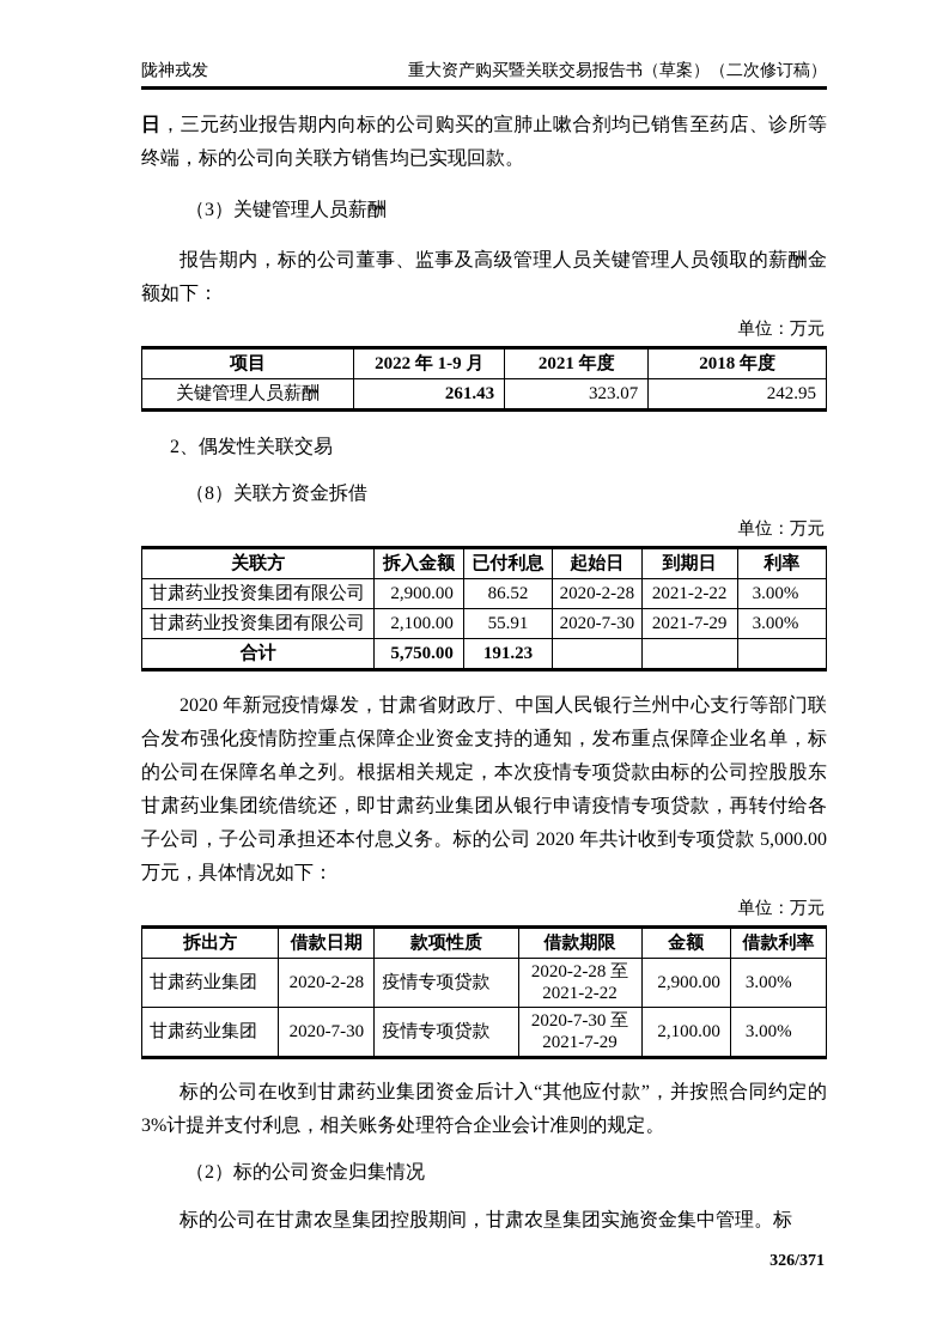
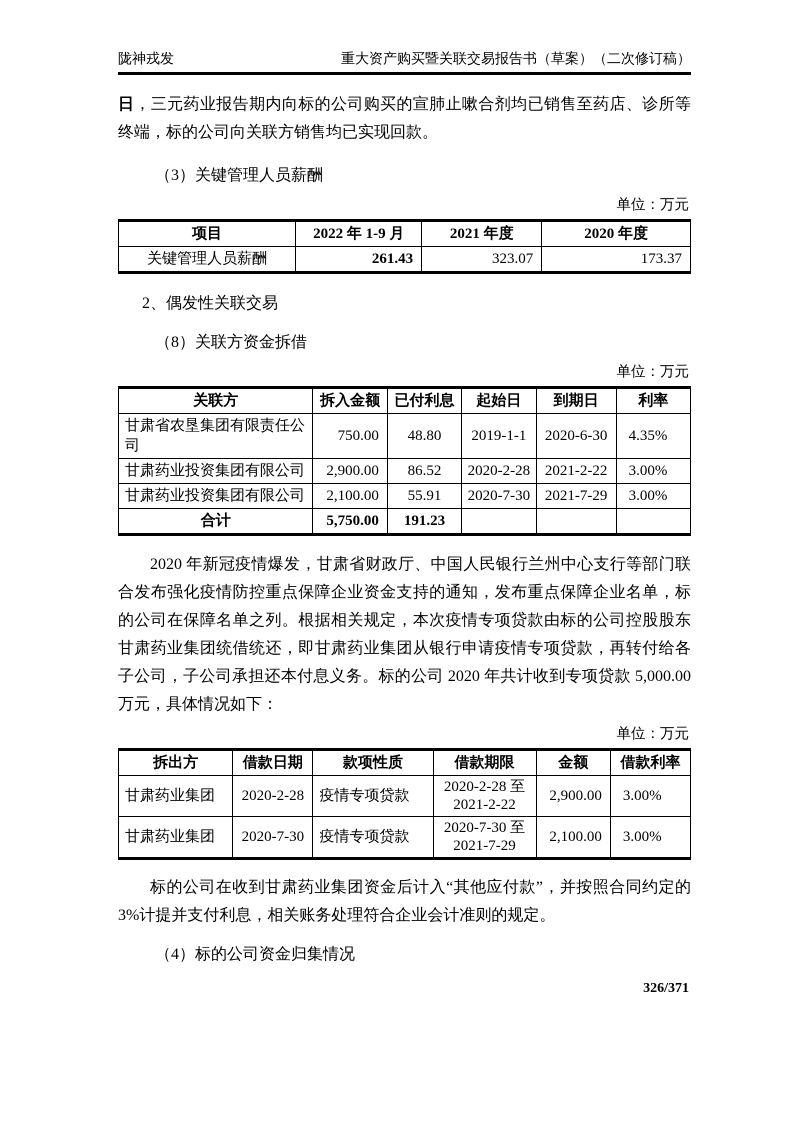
  陇神戎发
  重大资产购买暨关联交易报告书（草案）（二次修订稿）
  日，三元药业报告期内向标的公司购买的宣肺止嗽合剂均已销售至药店、诊所等终端，标的公司向关联方销售均已实现回款。
  （3）关键管理人员薪酬
- 报告期内，标的公司董事、监事及高级管理人员关键管理人员领取的薪酬金额如下：
  单位：万元
- 项目	2022 年 1-9 月	2021 年度	2018 年度
+ 项目	2022 年 1-9 月	2021 年度	2020 年度
- 关键管理人员薪酬	261.43	323.07	242.95
+ 关键管理人员薪酬	261.43	323.07	173.37
  2、偶发性关联交易
  （8）关联方资金拆借
  单位：万元
  关联方	拆入金额	已付利息	起始日	到期日	利率
+ 甘肃省农垦集团有限责任公司	750.00	48.80	2019-1-1	2020-6-30	4.35%
  甘肃药业投资集团有限公司	2,900.00	86.52	2020-2-28	2021-2-22	3.00%
  甘肃药业投资集团有限公司	2,100.00	55.91	2020-7-30	2021-7-29	3.00%
  合计	5,750.00	191.23
  2020 年新冠疫情爆发，甘肃省财政厅、中国人民银行兰州中心支行等部门联合发布强化疫情防控重点保障企业资金支持的通知，发布重点保障企业名单，标的公司在保障名单之列。根据相关规定，本次疫情专项贷款由标的公司控股股东甘肃药业集团统借统还，即甘肃药业集团从银行申请疫情专项贷款，再转付给各子公司，子公司承担还本付息义务。标的公司 2020 年共计收到专项贷款 5,000.00 万元，具体情况如下：
  单位：万元
  拆出方	借款日期	款项性质	借款期限	金额	借款利率
  甘肃药业集团	2020-2-28	疫情专项贷款	2020-2-28 至 2021-2-22	2,900.00	3.00%
  甘肃药业集团	2020-7-30	疫情专项贷款	2020-7-30 至 2021-7-29	2,100.00	3.00%
  标的公司在收到甘肃药业集团资金后计入“其他应付款”，并按照合同约定的 3%计提并支付利息，相关账务处理符合企业会计准则的规定。
- （2）标的公司资金归集情况
+ （4）标的公司资金归集情况
- 标的公司在甘肃农垦集团控股期间，甘肃农垦集团实施资金集中管理。标
  326/371
